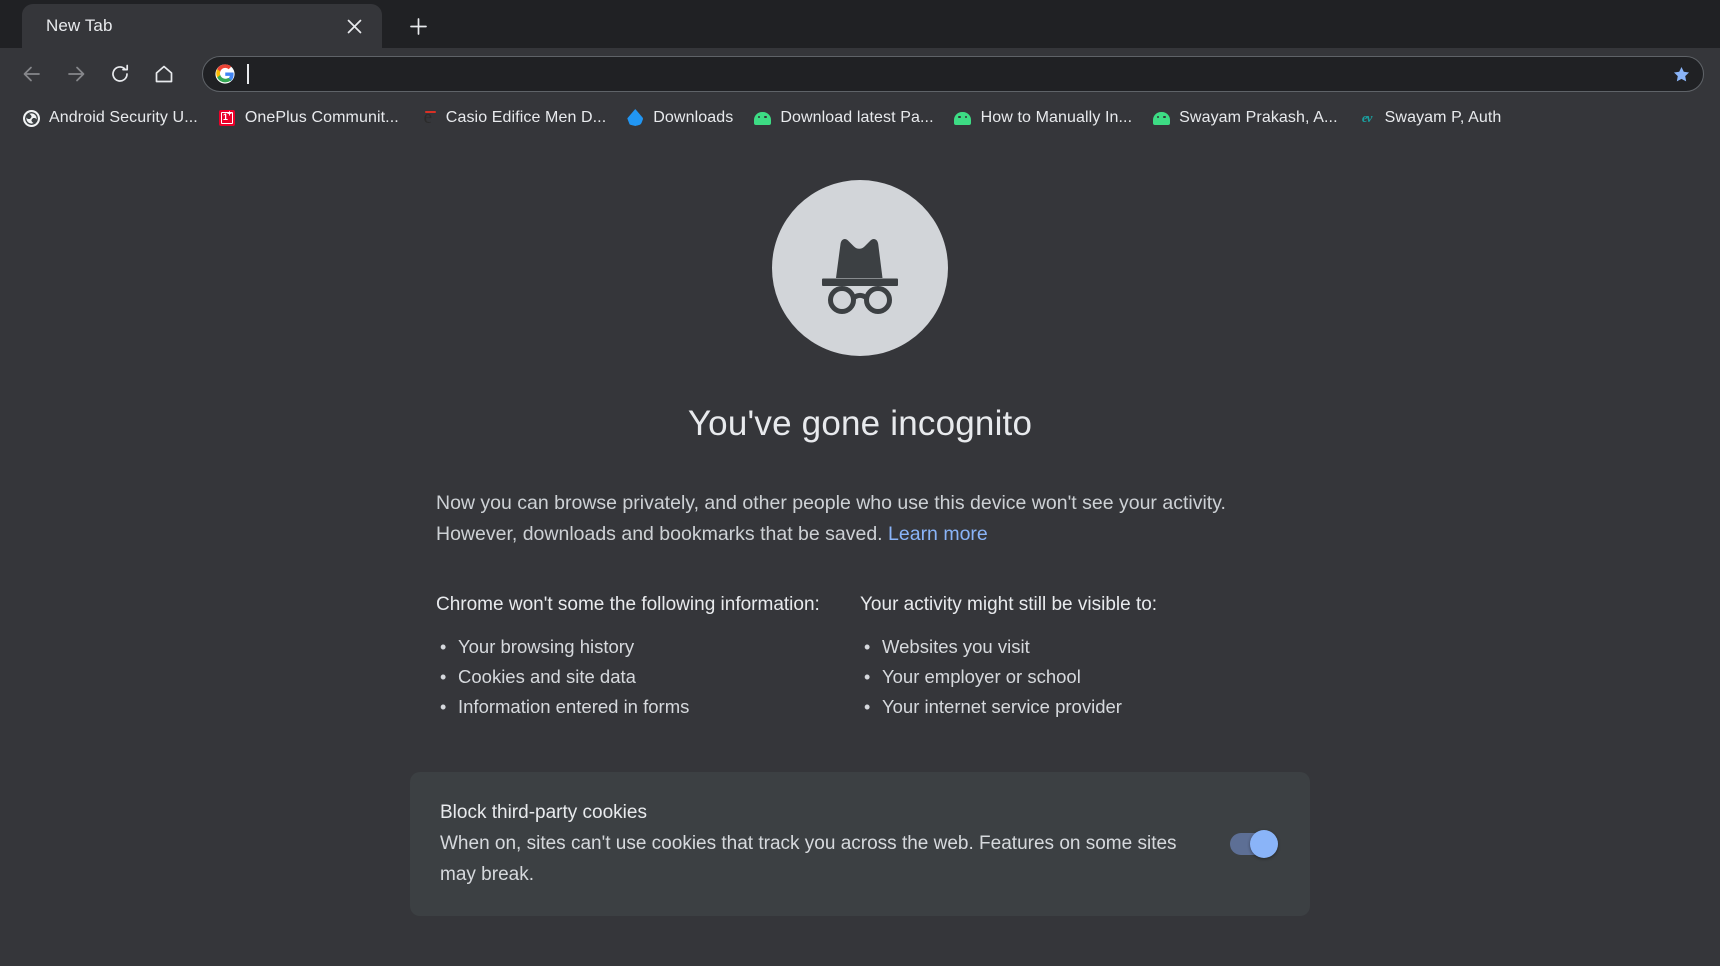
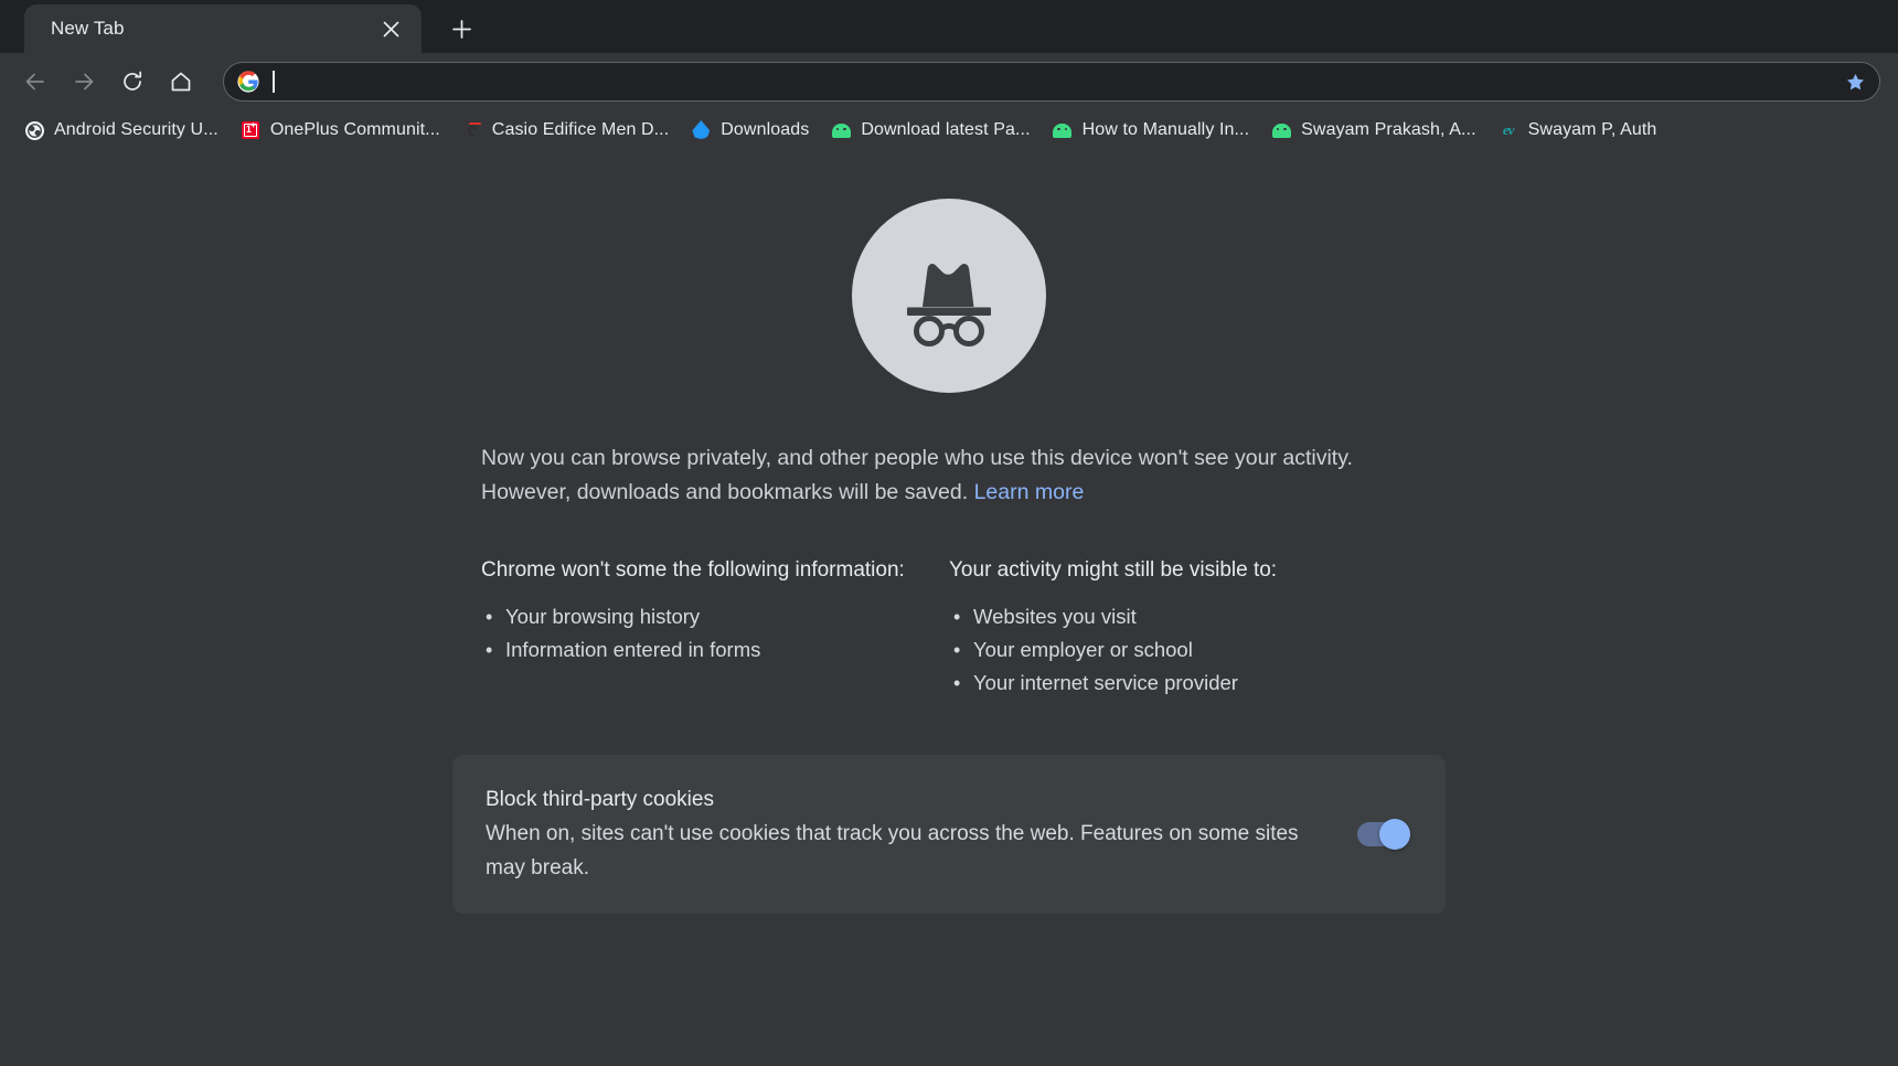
  New Tab
  Android Security U...
  OnePlus Communit...
  e
  Casio Edifice Men D...
  Downloads
  Download latest Pa...
  How to Manually In...
  Swayam Prakash, A...
  ev
  Swayam P, Auth
- You've gone incognito
- Now you can browse privately, and other people who use this device won't see your activity. However, downloads and bookmarks that be saved. Learn more
+ Now you can browse privately, and other people who use this device won't see your activity. However, downloads and bookmarks will be saved. Learn more
  Chrome won't some the following information:
  Your browsing history
- Cookies and site data
  Information entered in forms
  Your activity might still be visible to:
  Websites you visit
  Your employer or school
  Your internet service provider
  Block third-party cookies
  When on, sites can't use cookies that track you across the web. Features on some sites may break.
